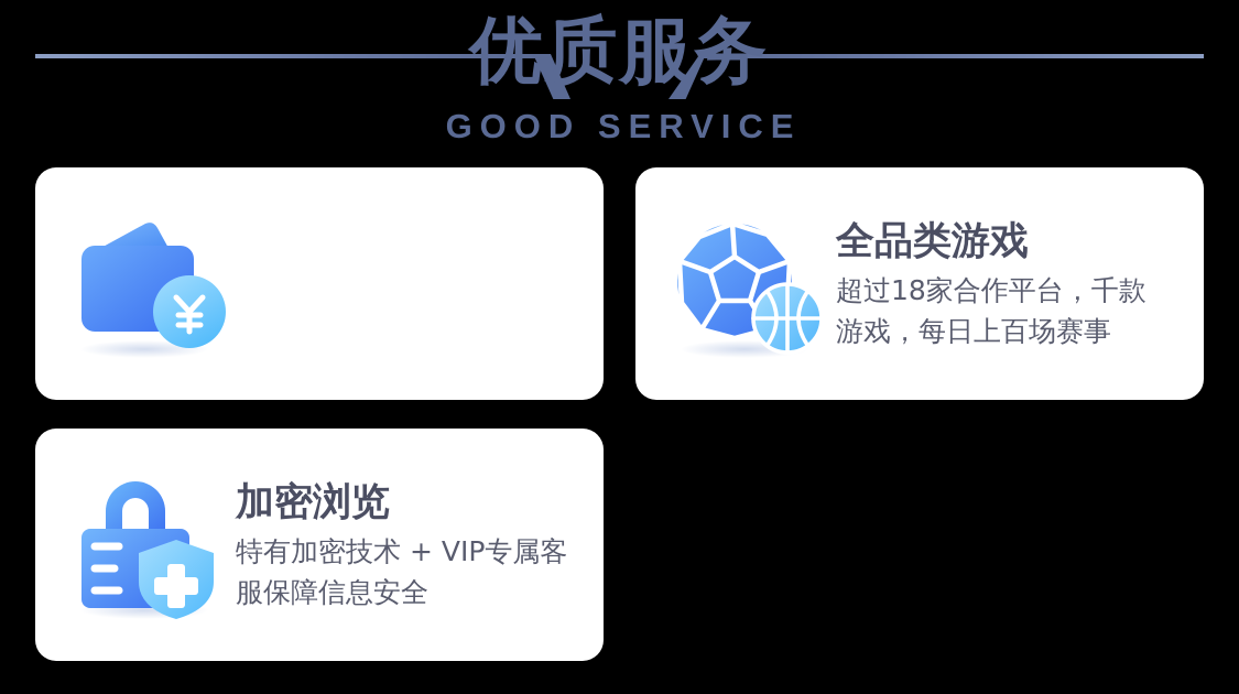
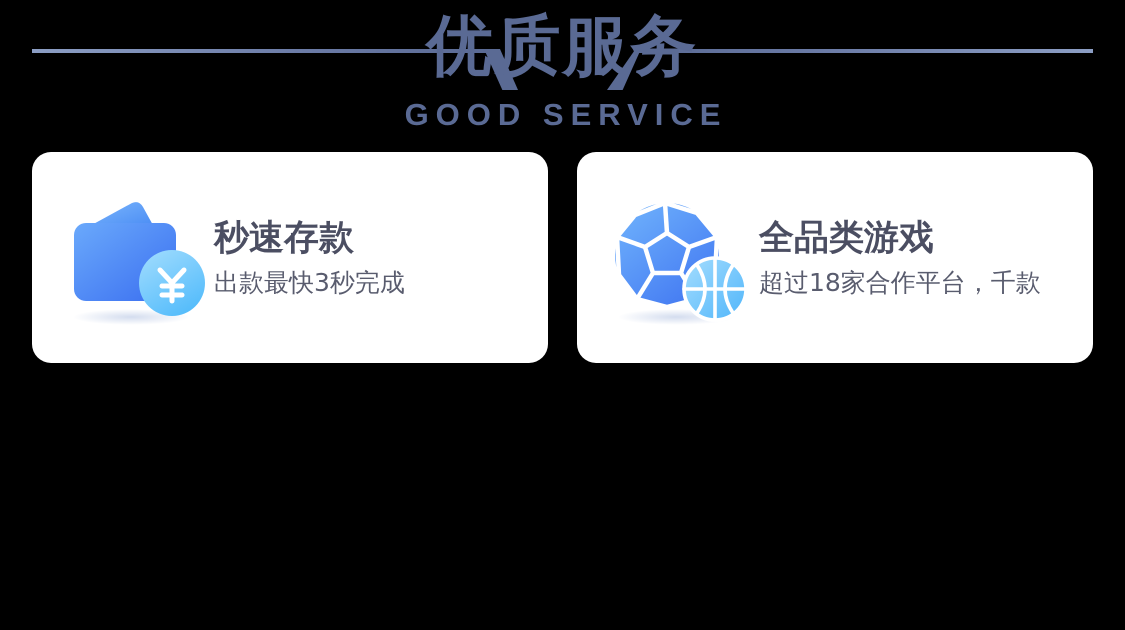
  优质服务
  GOOD SERVICE
+ 秒速存款
+ 出款最快3秒完成
  全品类游戏
  超过18家合作平台，千款
- 游戏，每日上百场赛事
- 加密浏览
- 特有加密技术 + VIP专属客
- 服保障信息安全
